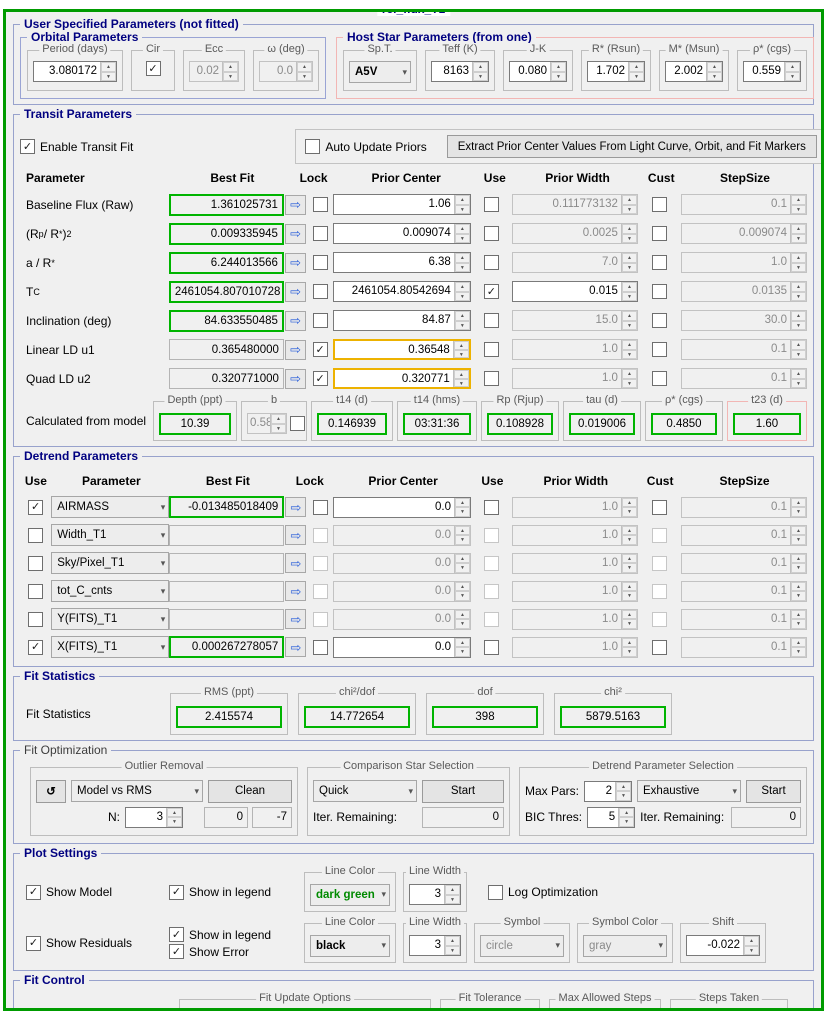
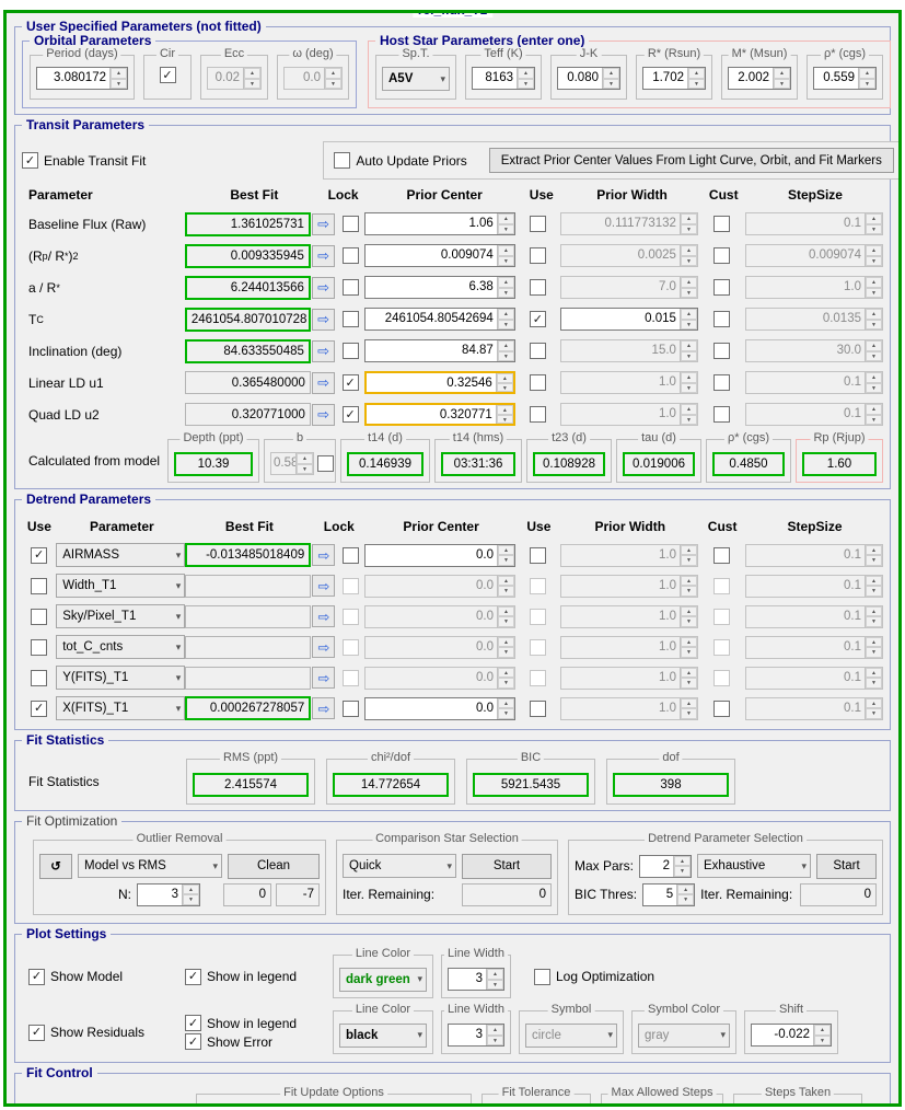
  User Specified Parameters (not fitted)
  Orbital Parameters
  Period (days)
  3.080172
  Cir
  ✓
  Ecc
  0.02
  ω (deg)
  0.0
- Host Star Parameters (from one)
+ Host Star Parameters (enter one)
  Sp.T.
  A5V
  ▾
  Teff (K)
  8163
  J-K
  0.080
  R* (Rsun)
  1.702
  M* (Msun)
  2.002
  ρ* (cgs)
  0.559
  Transit Parameters
  ✓
  Enable Transit Fit
  Auto Update Priors
  Extract Prior Center Values From Light Curve, Orbit, and Fit Markers
  Parameter
  Best Fit
  Lock
  Prior Center
  Use
  Prior Width
  Cust
  StepSize
  Baseline Flux (Raw)
  1.361025731
  ⇨
  1.06
  0.111773132
  0.1
  (R
  p
  / R
  *
  )
  2
  0.009335945
  ⇨
  0.009074
  0.0025
  0.009074
  a / R
  *
  6.244013566
  ⇨
  6.38
  7.0
  1.0
  T
  C
  2461054.807010728
  ⇨
  2461054.80542694
  ✓
  0.015
  0.0135
  Inclination (deg)
  84.633550485
  ⇨
  84.87
  15.0
  30.0
  Linear LD u1
  0.365480000
  ⇨
  ✓
- 0.36548
+ 0.32546
  1.0
  0.1
  Quad LD u2
  0.320771000
  ⇨
  ✓
  0.320771
  1.0
  0.1
  Calculated from model
  Depth (ppt)
  10.39
  b
  0.58
  t14 (d)
  0.146939
  t14 (hms)
  03:31:36
- Rp (Rjup)
+ t23 (d)
  0.108928
  tau (d)
  0.019006
  ρ* (cgs)
  0.4850
- t23 (d)
+ Rp (Rjup)
  1.60
  Detrend Parameters
  Use
  Parameter
  Best Fit
  Lock
  Prior Center
  Use
  Prior Width
  Cust
  StepSize
  ✓
  AIRMASS
  ▾
  -0.013485018409
  ⇨
  0.0
  1.0
  0.1
  Width_T1
  ▾
  ⇨
  0.0
  1.0
  0.1
  Sky/Pixel_T1
  ▾
  ⇨
  0.0
  1.0
  0.1
  tot_C_cnts
  ▾
  ⇨
  0.0
  1.0
  0.1
  Y(FITS)_T1
  ▾
  ⇨
  0.0
  1.0
  0.1
  ✓
  X(FITS)_T1
  ▾
  0.000267278057
  ⇨
  0.0
  1.0
  0.1
  Fit Statistics
  Fit Statistics
  RMS (ppt)
  2.415574
  chi²/dof
  14.772654
+ BIC
+ 5921.5435
  dof
  398
- chi²
- 5879.5163
  Fit Optimization
  Outlier Removal
  ↺
  Model vs RMS
  ▾
  Clean
  N:
  3
  0
  -7
  Comparison Star Selection
  Quick
  ▾
  Start
  Iter. Remaining:
  0
  Detrend Parameter Selection
  Max Pars:
  2
  Exhaustive
  ▾
  Start
  BIC Thres:
  5
  Iter. Remaining:
  0
  Plot Settings
  ✓
  Show Model
  ✓
  Show in legend
  Line Color
  dark green
  ▾
  Line Width
  3
  Log Optimization
  ✓
  Show Residuals
  ✓
  Show in legend
  ✓
  Show Error
  Line Color
  black
  ▾
  Line Width
  3
  Symbol
  circle
  ▾
  Symbol Color
  gray
  ▾
  Shift
  -0.022
  Fit Control
  Fit Update Options
  Fit Tolerance
  Max Allowed Steps
  Steps Taken
